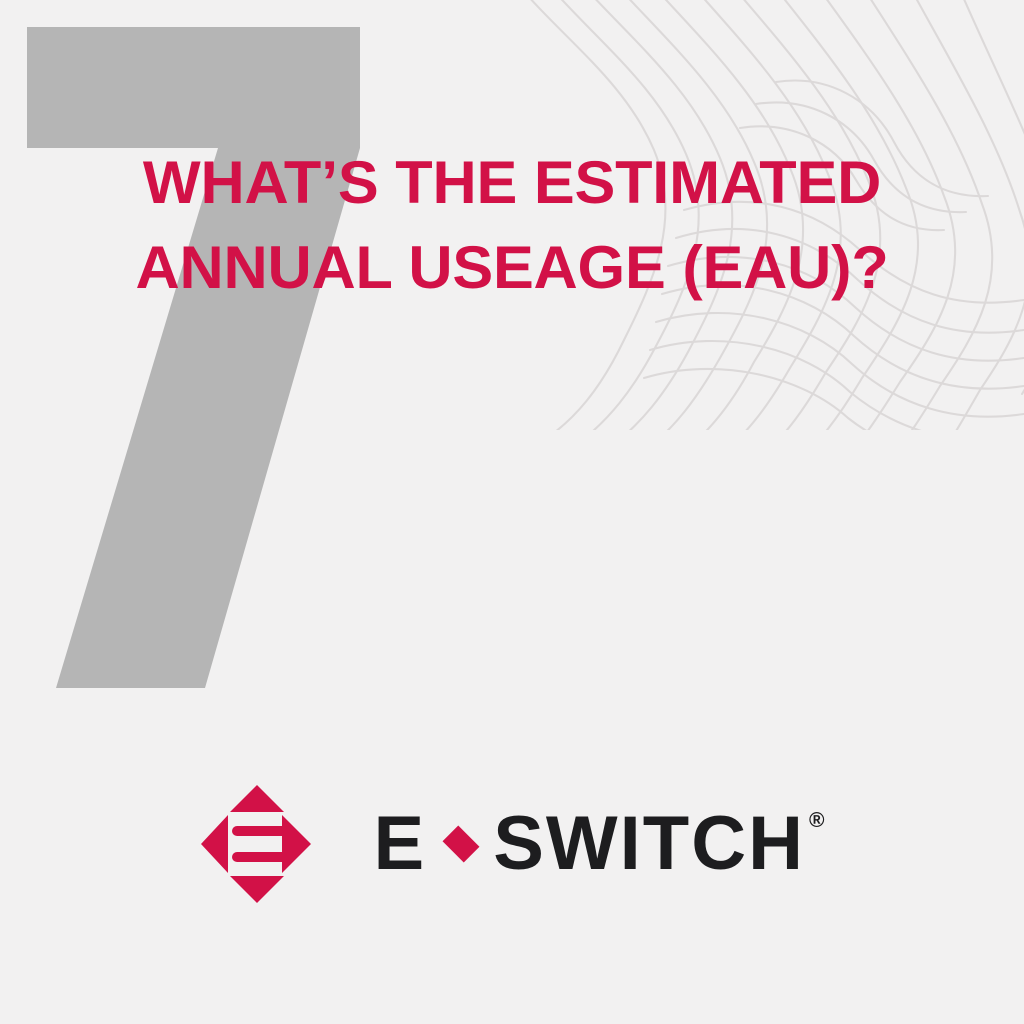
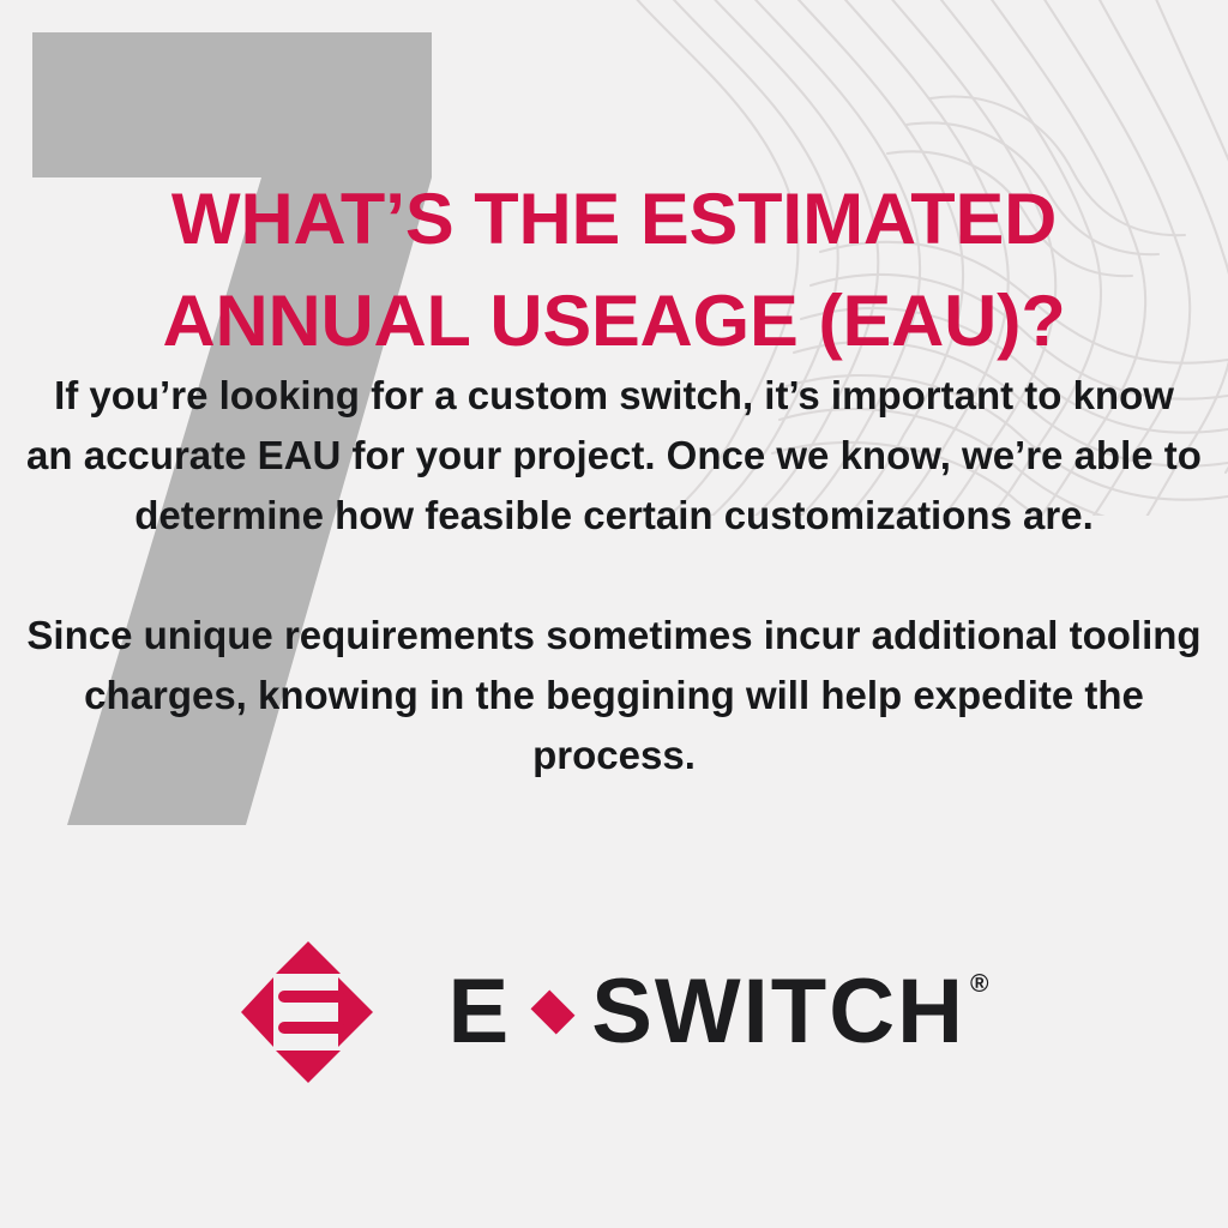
  WHAT’S THE ESTIMATED
  ANNUAL USEAGE (EAU)?
+ If you’re looking for a custom switch, it’s important to know an accurate EAU for your project. Once we know, we’re able to determine how feasible certain customizations are.
+ Since unique requirements sometimes incur additional tooling charges, knowing in the beggining will help expedite the process.
  E
  SWITCH
  ®
